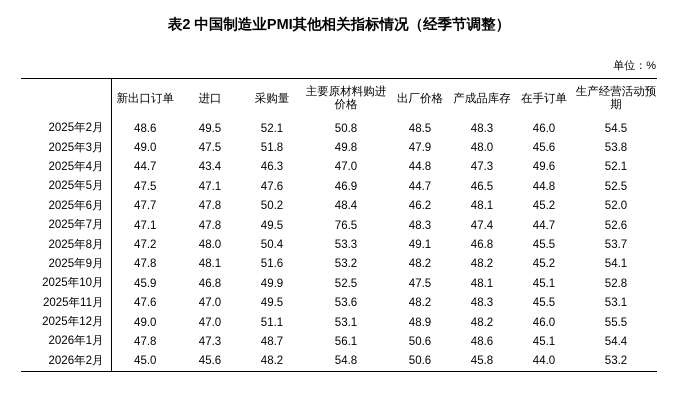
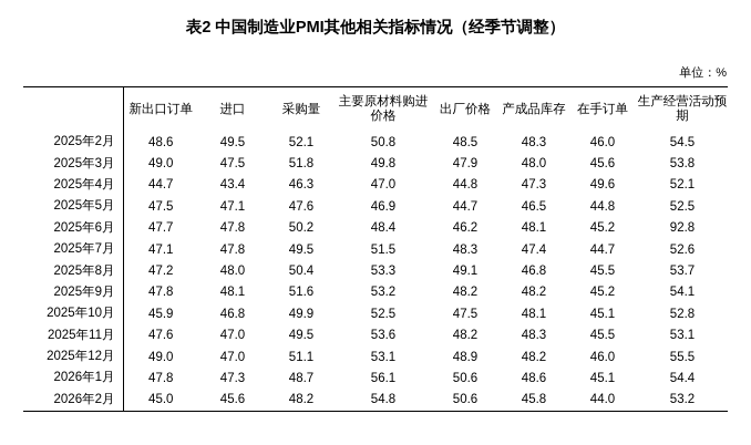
  表2 中国制造业PMI其他相关指标情况（经季节调整）
  单位：%
  	新出口订单	进口	采购量	主要原材料购进价格	出厂价格	产成品库存	在手订单	生产经营活动预期
  2025年2月	48.6	49.5	52.1	50.8	48.5	48.3	46.0	54.5
  2025年3月	49.0	47.5	51.8	49.8	47.9	48.0	45.6	53.8
  2025年4月	44.7	43.4	46.3	47.0	44.8	47.3	49.6	52.1
  2025年5月	47.5	47.1	47.6	46.9	44.7	46.5	44.8	52.5
- 2025年6月	47.7	47.8	50.2	48.4	46.2	48.1	45.2	52.0
+ 2025年6月	47.7	47.8	50.2	48.4	46.2	48.1	45.2	92.8
- 2025年7月	47.1	47.8	49.5	76.5	48.3	47.4	44.7	52.6
+ 2025年7月	47.1	47.8	49.5	51.5	48.3	47.4	44.7	52.6
  2025年8月	47.2	48.0	50.4	53.3	49.1	46.8	45.5	53.7
  2025年9月	47.8	48.1	51.6	53.2	48.2	48.2	45.2	54.1
  2025年10月	45.9	46.8	49.9	52.5	47.5	48.1	45.1	52.8
  2025年11月	47.6	47.0	49.5	53.6	48.2	48.3	45.5	53.1
  2025年12月	49.0	47.0	51.1	53.1	48.9	48.2	46.0	55.5
  2026年1月	47.8	47.3	48.7	56.1	50.6	48.6	45.1	54.4
  2026年2月	45.0	45.6	48.2	54.8	50.6	45.8	44.0	53.2
